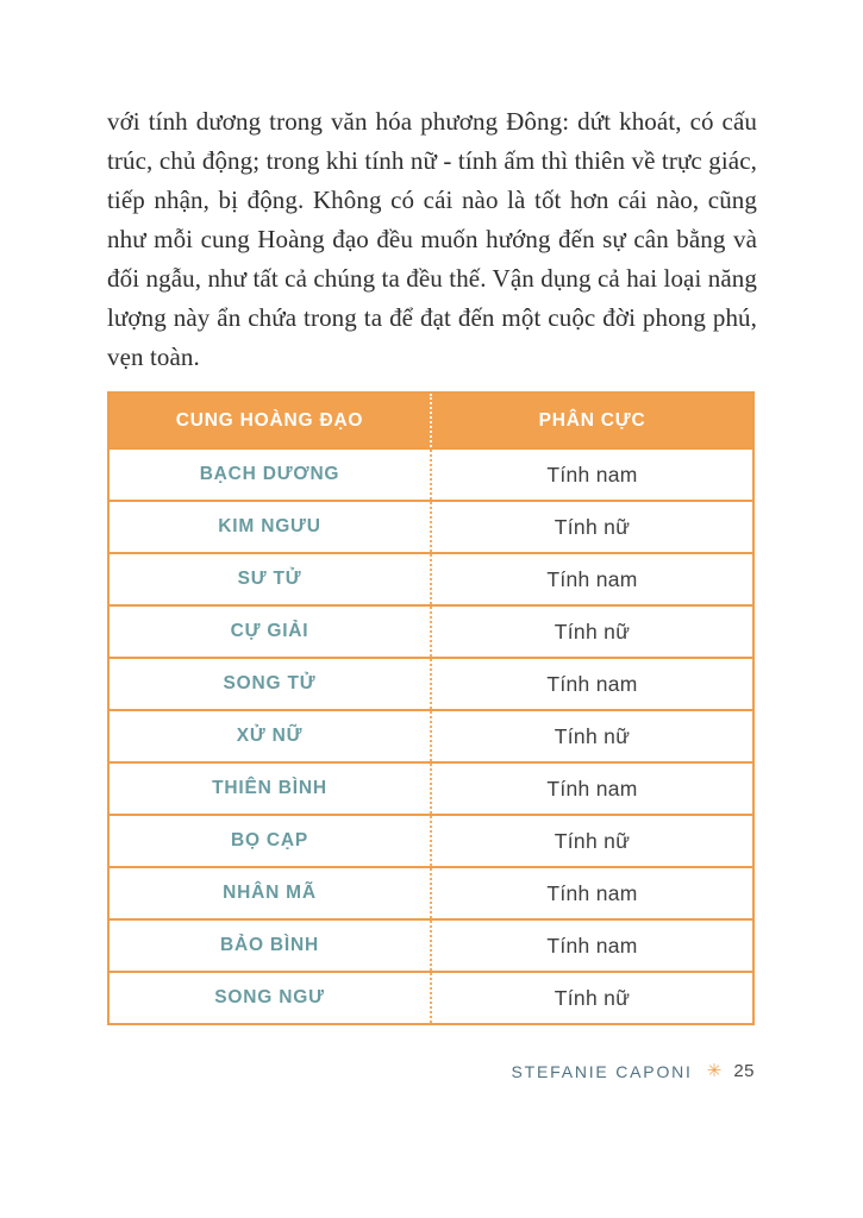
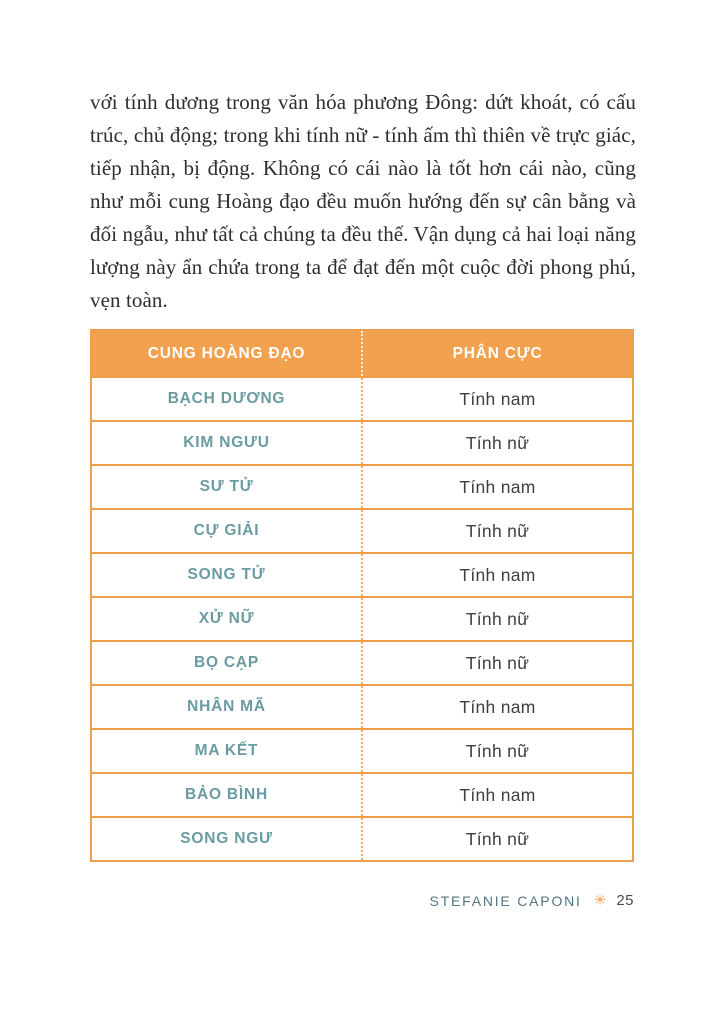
  với tính dương trong văn hóa phương Đông: dứt khoát, có cấu trúc, chủ động; trong khi tính nữ - tính ấm thì thiên về trực giác, tiếp nhận, bị động. Không có cái nào là tốt hơn cái nào, cũng như mỗi cung Hoàng đạo đều muốn hướng đến sự cân bằng và đối ngẫu, như tất cả chúng ta đều thế. Vận dụng cả hai loại năng lượng này ẩn chứa trong ta để đạt đến một cuộc đời phong phú, vẹn toàn.
  CUNG HOÀNG ĐẠO	PHÂN CỰC
  BẠCH DƯƠNG	Tính nam
  KIM NGƯU	Tính nữ
  SƯ TỬ	Tính nam
  CỰ GIẢI	Tính nữ
  SONG TỬ	Tính nam
  XỬ NỮ	Tính nữ
- THIÊN BÌNH	Tính nam
  BỌ CẠP	Tính nữ
  NHÂN MÃ	Tính nam
+ MA KẾT	Tính nữ
  BẢO BÌNH	Tính nam
  SONG NGƯ	Tính nữ
  STEFANIE CAPONI
  ✳
  25
